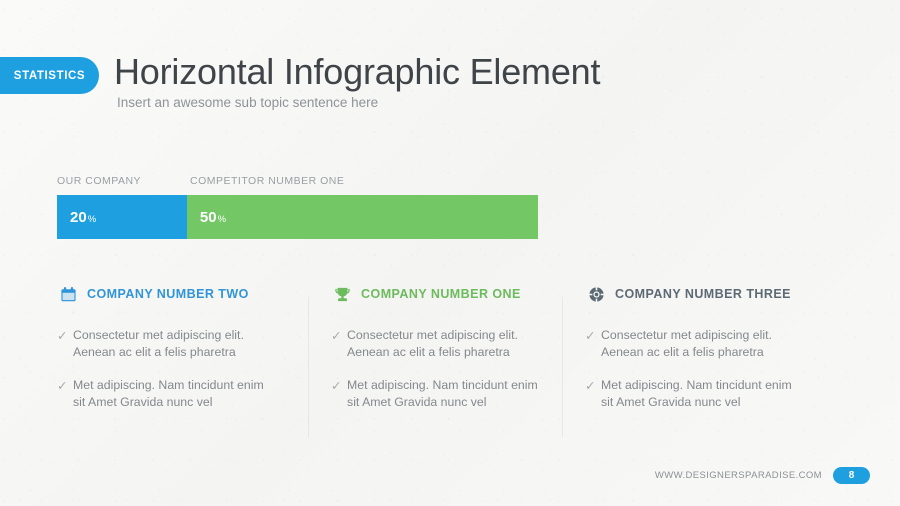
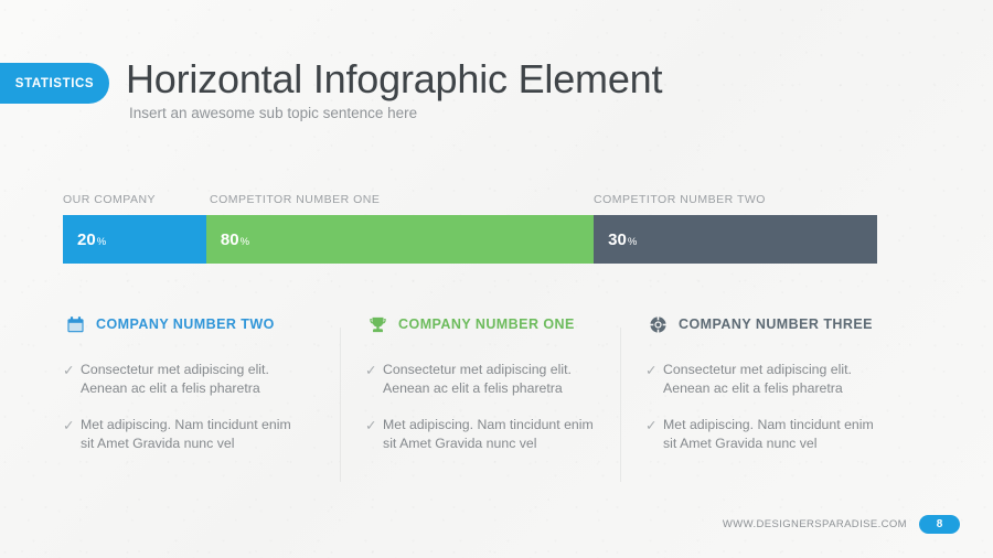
  STATISTICS
  Horizontal Infographic Element
  Insert an awesome sub topic sentence here
  OUR COMPANY
  COMPETITOR NUMBER ONE
+ COMPETITOR NUMBER TWO
  20%
- 50%
+ 80%
+ 30%
  COMPANY NUMBER TWO
  ✓
  Consectetur met adipiscing elit.
  Aenean ac elit a felis pharetra
  ✓
  Met adipiscing. Nam tincidunt enim
  sit Amet Gravida nunc vel
  COMPANY NUMBER ONE
  ✓
  Consectetur met adipiscing elit.
  Aenean ac elit a felis pharetra
  ✓
  Met adipiscing. Nam tincidunt enim
  sit Amet Gravida nunc vel
  COMPANY NUMBER THREE
  ✓
  Consectetur met adipiscing elit.
  Aenean ac elit a felis pharetra
  ✓
  Met adipiscing. Nam tincidunt enim
  sit Amet Gravida nunc vel
  WWW.DESIGNERSPARADISE.COM
  8
